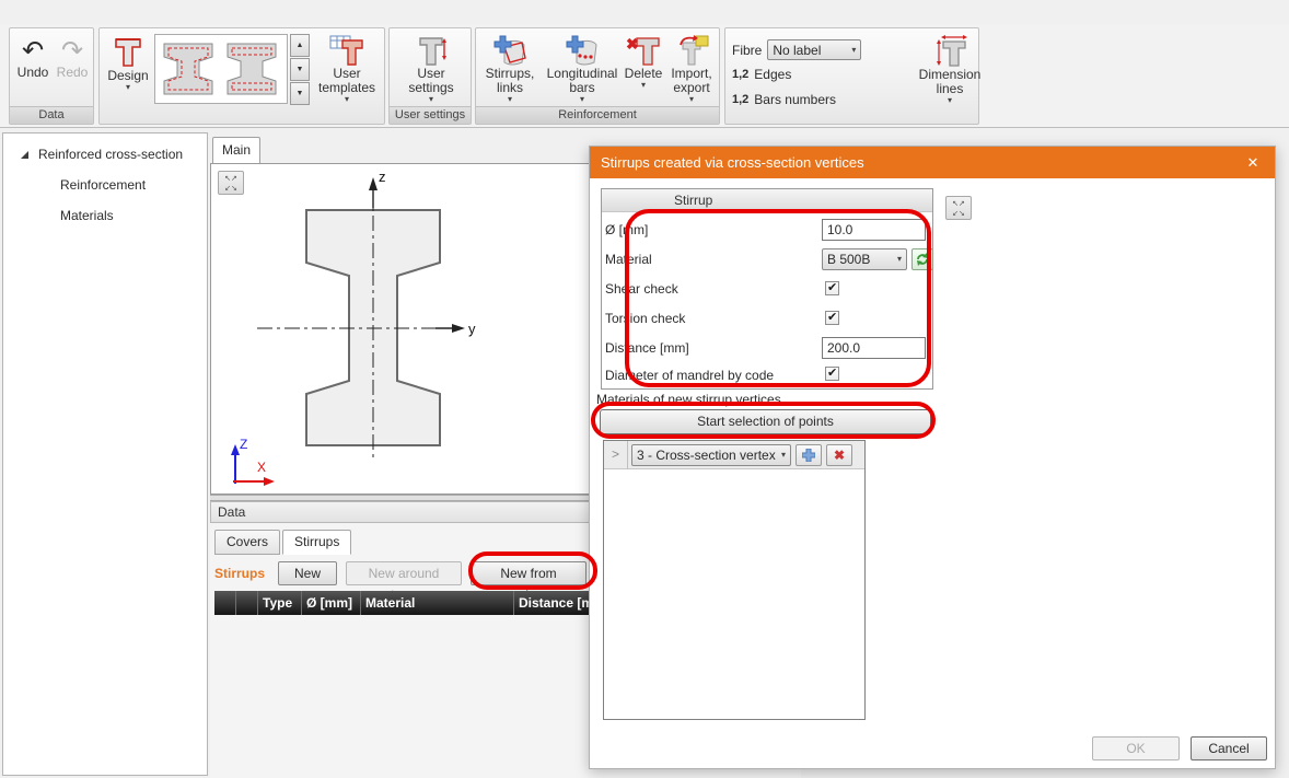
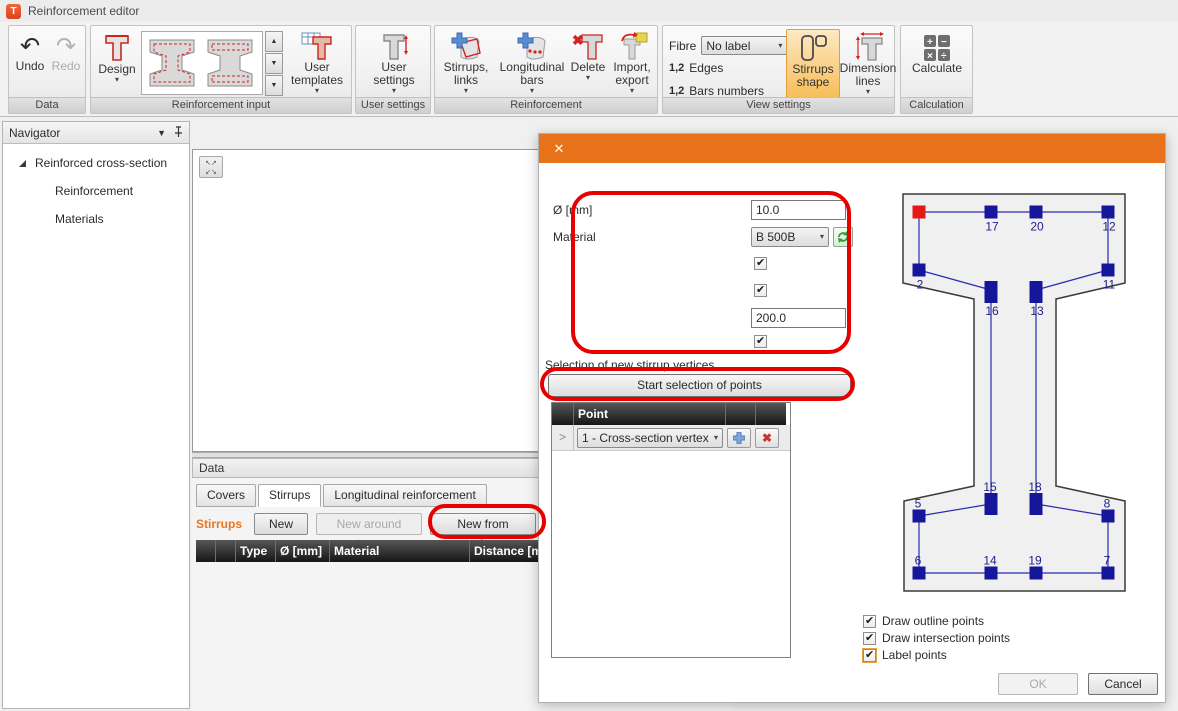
+ T
+ Reinforcement editor
  ↶
  Undo
  ↷
  Redo
  Data
  Design
  ▾
  User templates
  ▾
+ Reinforcement input
  User settings
  ▾
  User settings
  Stirrups, links
  ▾
  Longitudinal bars
  ▾
  ✖
  Delete
  ▾
  Import, export
  ▾
  Reinforcement
  Fibre
  No label
  ▾
  1,2
  Edges
  1,2
  Bars numbers
+ Stirrups shape
  Dimension lines
  ▾
+ View settings
+ +
+ −
+ ×
+ ÷
+ Calculate
+ Calculation
+ Navigator
+ ▼
  Reinforced cross-section
  Reinforcement
  Materials
- Main
- z
- y
- Z
- X
  Data
  Covers
  Stirrups
+ Longitudinal reinforcement
  Stirrups
  New
  Type
  Ø [mm]
  Material
  Distance [m
- Stirrups created via cross-section vertices
  ✕
- Stirrup
  Ø [mm]
  10.0
  Material
  B 500B
  ▾
- Shear check
- Torsion check
- Distance [mm]
  200.0
- Diameter of mandrel by code
- Materials of new stirrup vertices
+ Selection of new stirrup vertices
  Start selection of points
+ Point
  >
- 3 - Cross-section vertex
+ 1 - Cross-section vertex
  ▾
  ✖
+ 17
+ 20
+ 12
+ 2
+ 11
+ 16
+ 13
+ 15
+ 18
+ 5
+ 8
+ 6
+ 14
+ 19
+ 7
+ Draw outline points
+ Draw intersection points
+ Label points
  OK
  Cancel
